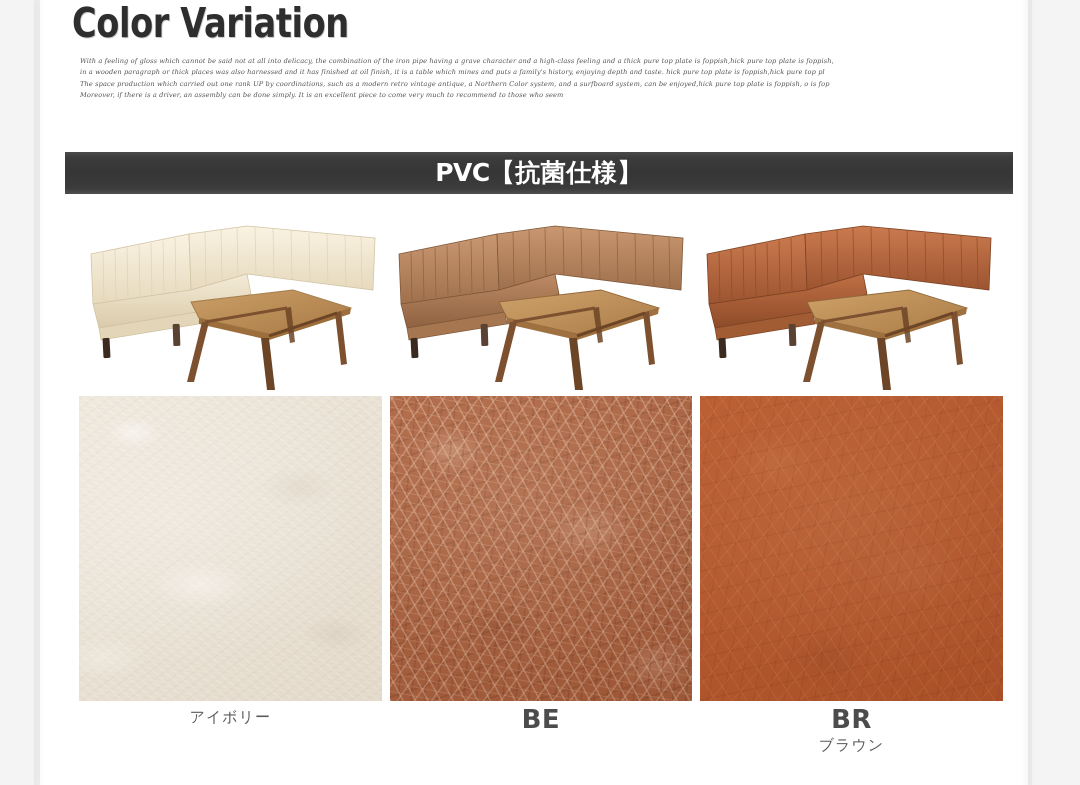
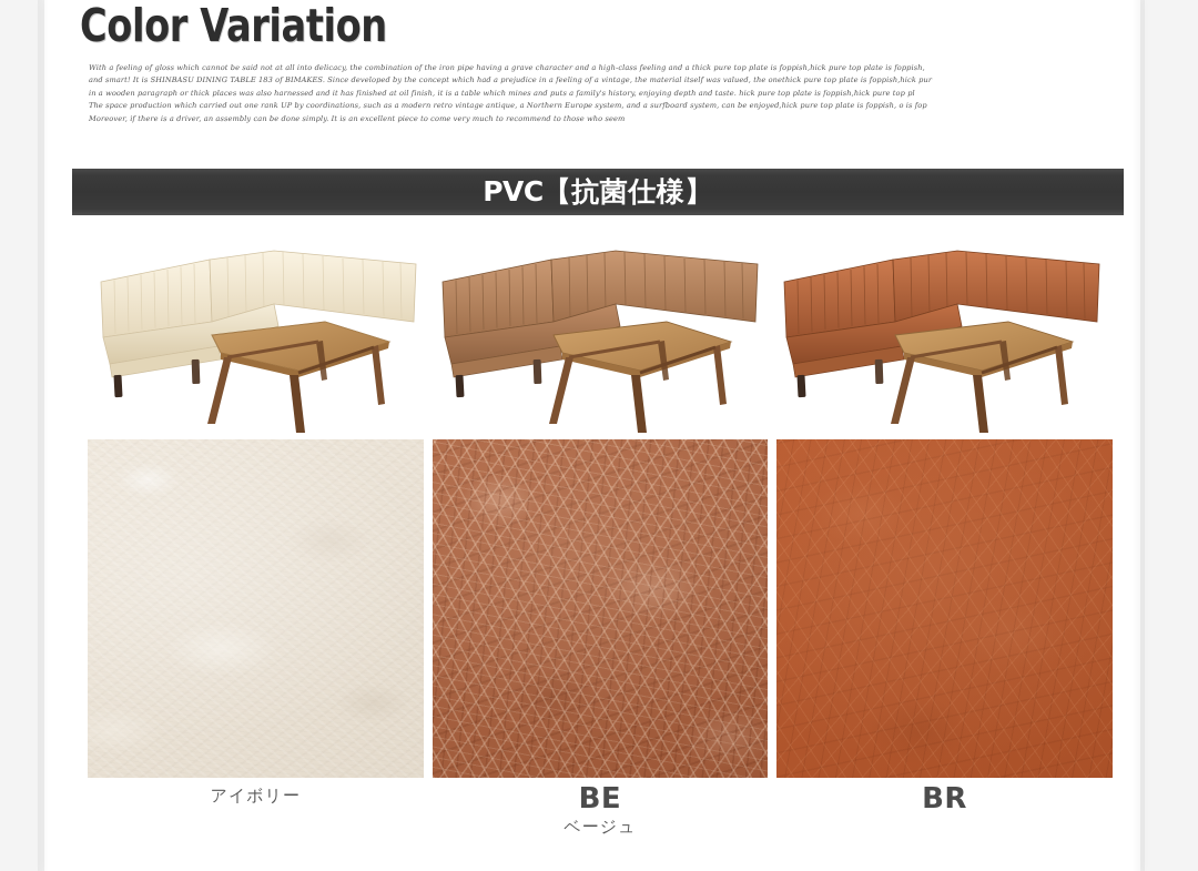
  Color Variation
  With a feeling of gloss which cannot be said not at all into delicacy, the combination of the iron pipe having a grave character and a high-class feeling and a thick pure top plate is foppish,hick pure top plate is foppish,
+ and smart! It is SHINBASU DINING TABLE 183 of BIMAKES. Since developed by the concept which had a prejudice in a feeling of a vintage, the material itself was valued, the onethick pure top plate is foppish,hick pur
  in a wooden paragraph or thick places was also harnessed and it has finished at oil finish, it is a table which mines and puts a family's history, enjoying depth and taste. hick pure top plate is foppish,hick pure top pl
- The space production which carried out one rank UP by coordinations, such as a modern retro vintage antique, a Northern Color system, and a surfboard system, can be enjoyed,hick pure top plate is foppish, o is fop
+ The space production which carried out one rank UP by coordinations, such as a modern retro vintage antique, a Northern Europe system, and a surfboard system, can be enjoyed,hick pure top plate is foppish, o is fop
  Moreover, if there is a driver, an assembly can be done simply. It is an excellent piece to come very much to recommend to those who seem
  PVC【抗菌仕様】
  アイボリー
  BE
+ ベージュ
  BR
- ブラウン
